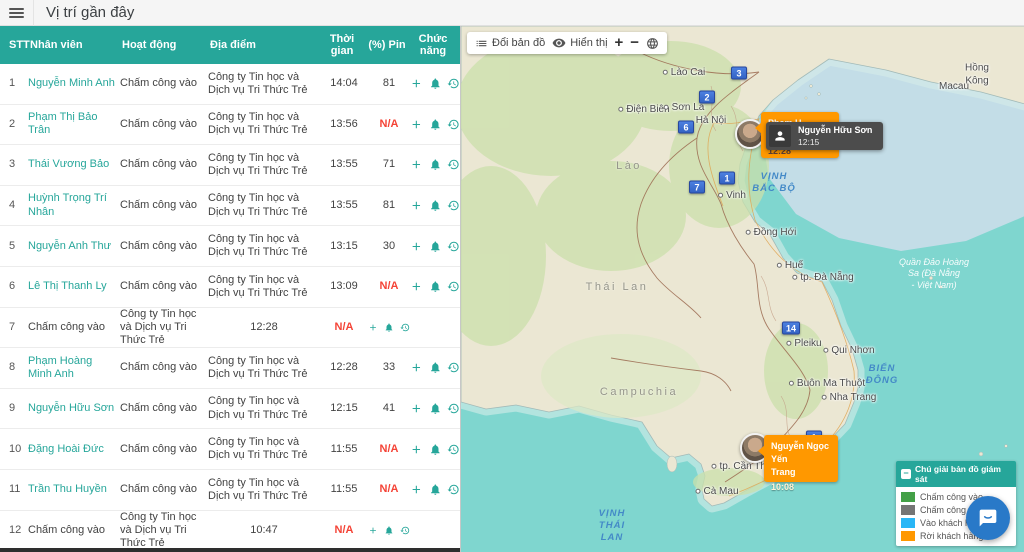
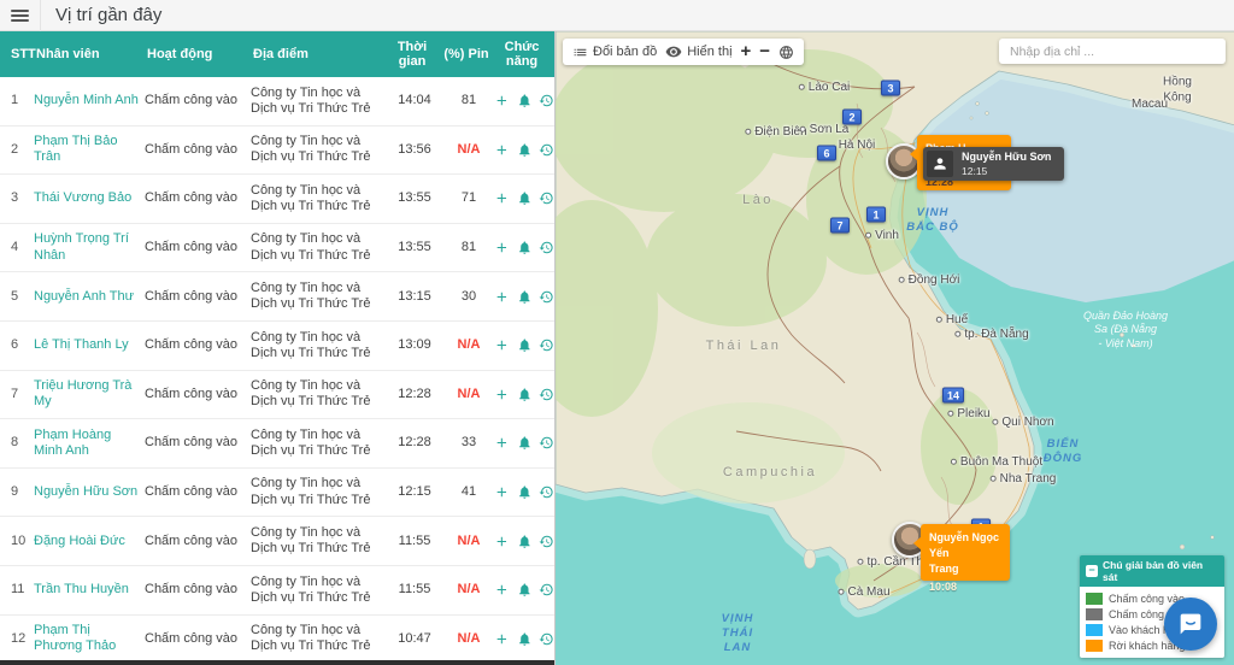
  Vị trí gần đây
  STT
  Nhân viên
  Hoạt động
  Địa điểm
  Thời gian
  (%) Pin
  Chức năng
  1
  Nguyễn Minh Anh
  Chấm công vào
  Công ty Tin học và Dịch vụ Tri Thức Trẻ
  14:04
  81
  2
  Phạm Thị Bảo Trân
  Chấm công vào
  Công ty Tin học và Dịch vụ Tri Thức Trẻ
  13:56
  N/A
  3
  Thái Vương Bảo
  Chấm công vào
  Công ty Tin học và Dịch vụ Tri Thức Trẻ
  13:55
  71
  4
  Huỳnh Trọng Trí Nhân
  Chấm công vào
  Công ty Tin học và Dịch vụ Tri Thức Trẻ
  13:55
  81
  5
  Nguyễn Anh Thư
  Chấm công vào
  Công ty Tin học và Dịch vụ Tri Thức Trẻ
  13:15
  30
  6
  Lê Thị Thanh Ly
  Chấm công vào
  Công ty Tin học và Dịch vụ Tri Thức Trẻ
  13:09
  N/A
  7
+ Triệu Hương Trà My
  Chấm công vào
  Công ty Tin học và Dịch vụ Tri Thức Trẻ
  12:28
  N/A
  8
  Phạm Hoàng Minh Anh
  Chấm công vào
  Công ty Tin học và Dịch vụ Tri Thức Trẻ
  12:28
  33
  9
  Nguyễn Hữu Sơn
  Chấm công vào
  Công ty Tin học và Dịch vụ Tri Thức Trẻ
  12:15
  41
  10
  Đặng Hoài Đức
  Chấm công vào
  Công ty Tin học và Dịch vụ Tri Thức Trẻ
  11:55
  N/A
  11
  Trần Thu Huyền
  Chấm công vào
  Công ty Tin học và Dịch vụ Tri Thức Trẻ
  11:55
  N/A
  12
+ Phạm Thị Phương Thảo
  Chấm công vào
  Công ty Tin học và Dịch vụ Tri Thức Trẻ
  10:47
  N/A
  Lào Cai
  Điện Biê
  Sơn La
  Hà Nội
  Vinh
  Đồng Hới
  Huế
  tp. Đà Nẵng
  Pleiku
  Qui Nhơn
  Buôn Ma Thuột
  Nha Trang
  tp. Cần T
  Cà Mau
  Hồng
  Kông
  Macau
  Lào
  Thái Lan
  Campuchia
  VỊNH
  BẮC BỘ
  BIỂN
  ĐÔNG
  VỊNH
  THÁI
  LAN
  Quần Đảo Hoàng
  Sa (Đà Nẵng
  - Việt Nam)
  3
  2
  6
  1
  7
  14
  Đổi bản đồ
  Hiển thị
  +
  −
+ Nhập địa chỉ ...
  12:28
  Nguyễn Hữu Sơn
  12:15
  Nguyễn Ngọc Yến
  Trang
  10:08
  −
- Chú giải bản đồ giám sát
+ Chú giải bản đồ viên sát
  Chấm công và
  Chấm công
  Rời khách hà
